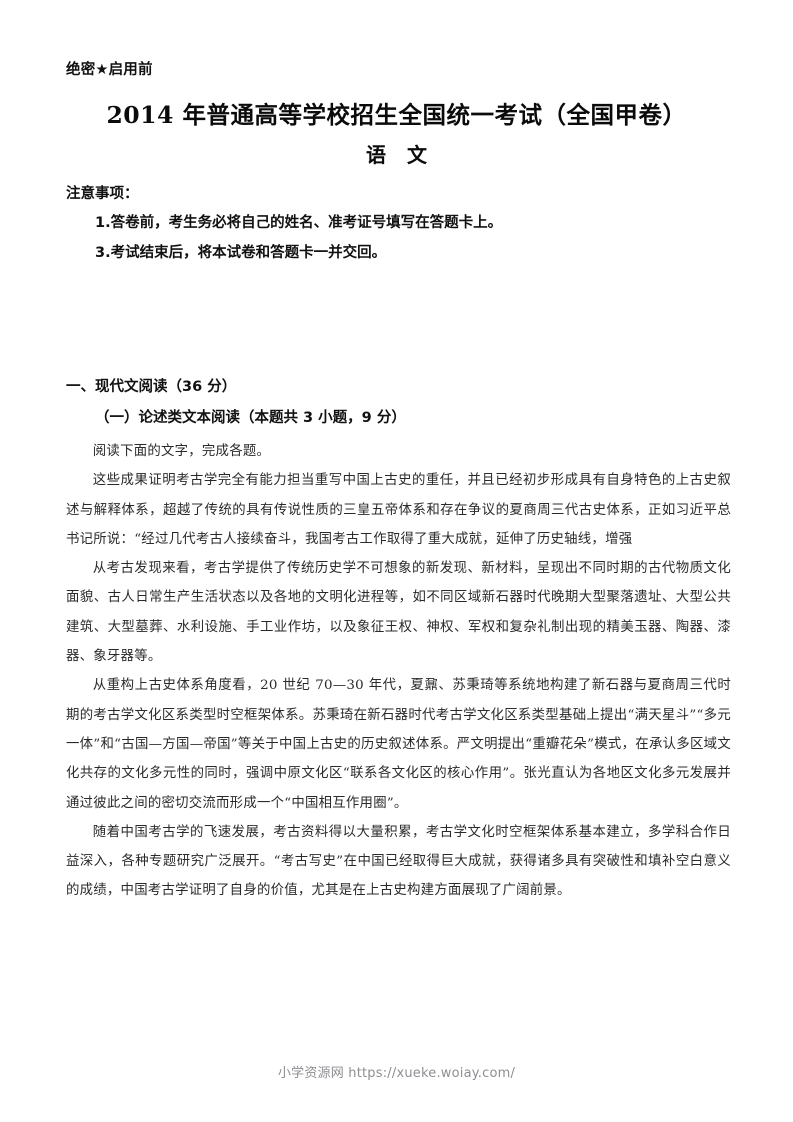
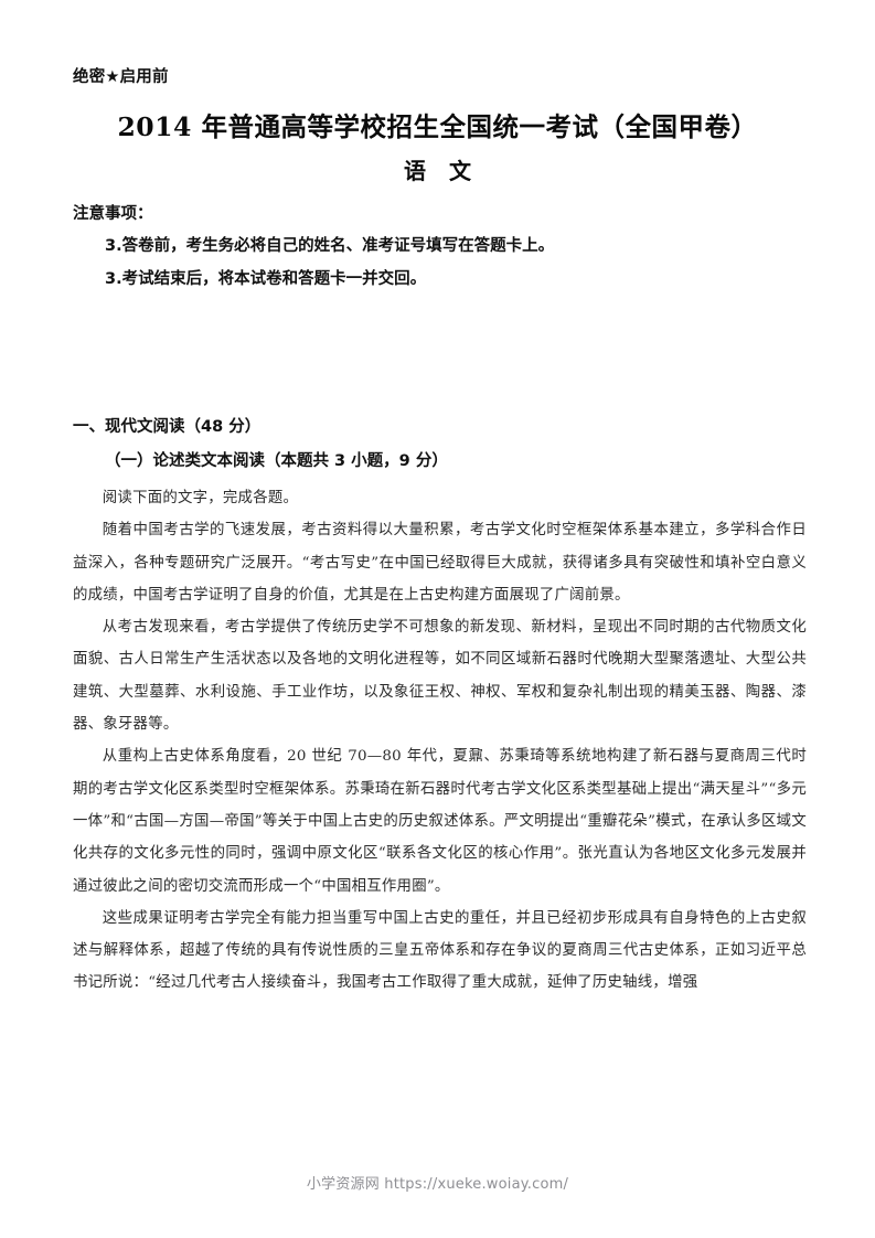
  绝密★启用前
  2014 年普通高等学校招生全国统一考试（全国甲卷）
  语 文
  注意事项：
- 1.答卷前，考生务必将自己的姓名、准考证号填写在答题卡上。
+ 3.答卷前，考生务必将自己的姓名、准考证号填写在答题卡上。
  3.考试结束后，将本试卷和答题卡一并交回。
- 一、现代文阅读（36 分）
+ 一、现代文阅读（48 分）
  （一）论述类文本阅读（本题共 3 小题，9 分）
  阅读下面的文字，完成各题。
- 这些成果证明考古学完全有能力担当重写中国上古史的重任，并且已经初步形成具有自身特色的上古史叙述与解释体系，超越了传统的具有传说性质的三皇五帝体系和存在争议的夏商周三代古史体系，正如习近平总书记所说：“经过几代考古人接续奋斗，我国考古工作取得了重大成就，延伸了历史轴线，增强
+ 随着中国考古学的飞速发展，考古资料得以大量积累，考古学文化时空框架体系基本建立，多学科合作日益深入，各种专题研究广泛展开。“考古写史”在中国已经取得巨大成就，获得诸多具有突破性和填补空白意义的成绩，中国考古学证明了自身的价值，尤其是在上古史构建方面展现了广阔前景。
  从考古发现来看，考古学提供了传统历史学不可想象的新发现、新材料，呈现出不同时期的古代物质文化面貌、古人日常生产生活状态以及各地的文明化进程等，如不同区域新石器时代晚期大型聚落遗址、大型公共建筑、大型墓葬、水利设施、手工业作坊，以及象征王权、神权、军权和复杂礼制出现的精美玉器、陶器、漆器、象牙器等。
- 从重构上古史体系角度看，20 世纪 70—30 年代，夏鼐、苏秉琦等系统地构建了新石器与夏商周三代时期的考古学文化区系类型时空框架体系。苏秉琦在新石器时代考古学文化区系类型基础上提出“满天星斗”“多元一体”和“古国—方国—帝国”等关于中国上古史的历史叙述体系。严文明提出“重瓣花朵”模式，在承认多区域文化共存的文化多元性的同时，强调中原文化区“联系各文化区的核心作用”。张光直认为各地区文化多元发展并通过彼此之间的密切交流而形成一个“中国相互作用圈”。
+ 从重构上古史体系角度看，20 世纪 70—80 年代，夏鼐、苏秉琦等系统地构建了新石器与夏商周三代时期的考古学文化区系类型时空框架体系。苏秉琦在新石器时代考古学文化区系类型基础上提出“满天星斗”“多元一体”和“古国—方国—帝国”等关于中国上古史的历史叙述体系。严文明提出“重瓣花朵”模式，在承认多区域文化共存的文化多元性的同时，强调中原文化区“联系各文化区的核心作用”。张光直认为各地区文化多元发展并通过彼此之间的密切交流而形成一个“中国相互作用圈”。
- 随着中国考古学的飞速发展，考古资料得以大量积累，考古学文化时空框架体系基本建立，多学科合作日益深入，各种专题研究广泛展开。“考古写史”在中国已经取得巨大成就，获得诸多具有突破性和填补空白意义的成绩，中国考古学证明了自身的价值，尤其是在上古史构建方面展现了广阔前景。
+ 这些成果证明考古学完全有能力担当重写中国上古史的重任，并且已经初步形成具有自身特色的上古史叙述与解释体系，超越了传统的具有传说性质的三皇五帝体系和存在争议的夏商周三代古史体系，正如习近平总书记所说：“经过几代考古人接续奋斗，我国考古工作取得了重大成就，延伸了历史轴线，增强
  小学资源网 https://xueke.woiay.com/
